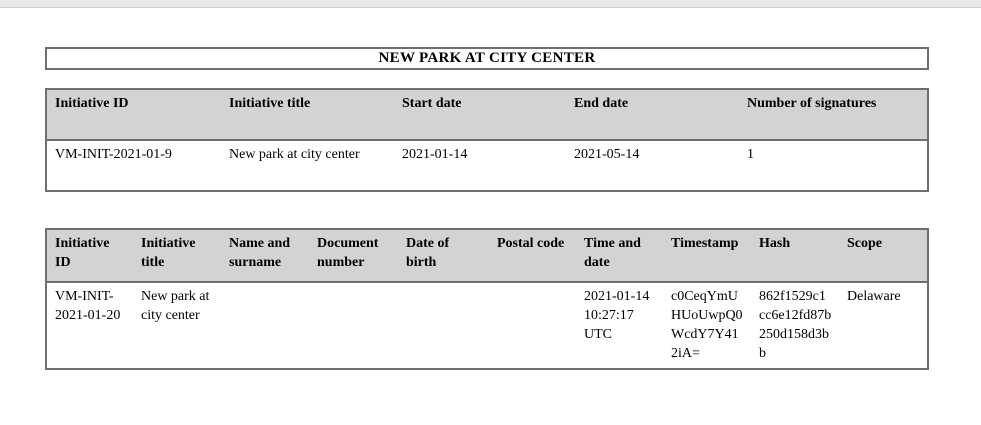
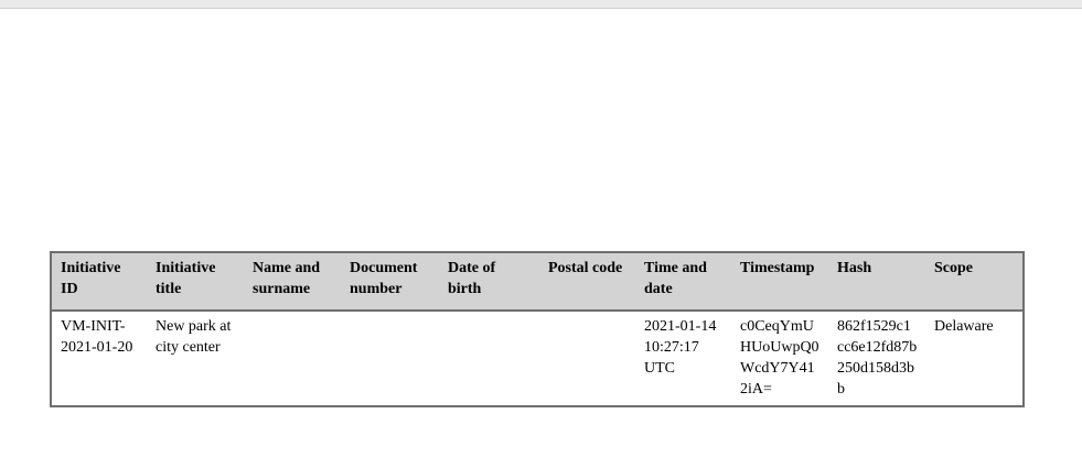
- NEW PARK AT CITY CENTER
- Initiative ID	Initiative title	Start date	End date	Number of signatures
- VM-INIT-2021-01-9	New park at city center	2021-01-14	2021-05-14	1
  Initiative ID	Initiative title	Name and surname	Document number	Date of birth	Postal code	Time and date	Timestamp	Hash	Scope
  VM-INIT- 2021-01-20	New park at city center					2021-01-14 10:27:17 UTC	c0CeqYmU HUoUwpQ0 WcdY7Y41 2iA=	862f1529c1 cc6e12fd87b 250d158d3b b	Delaware
